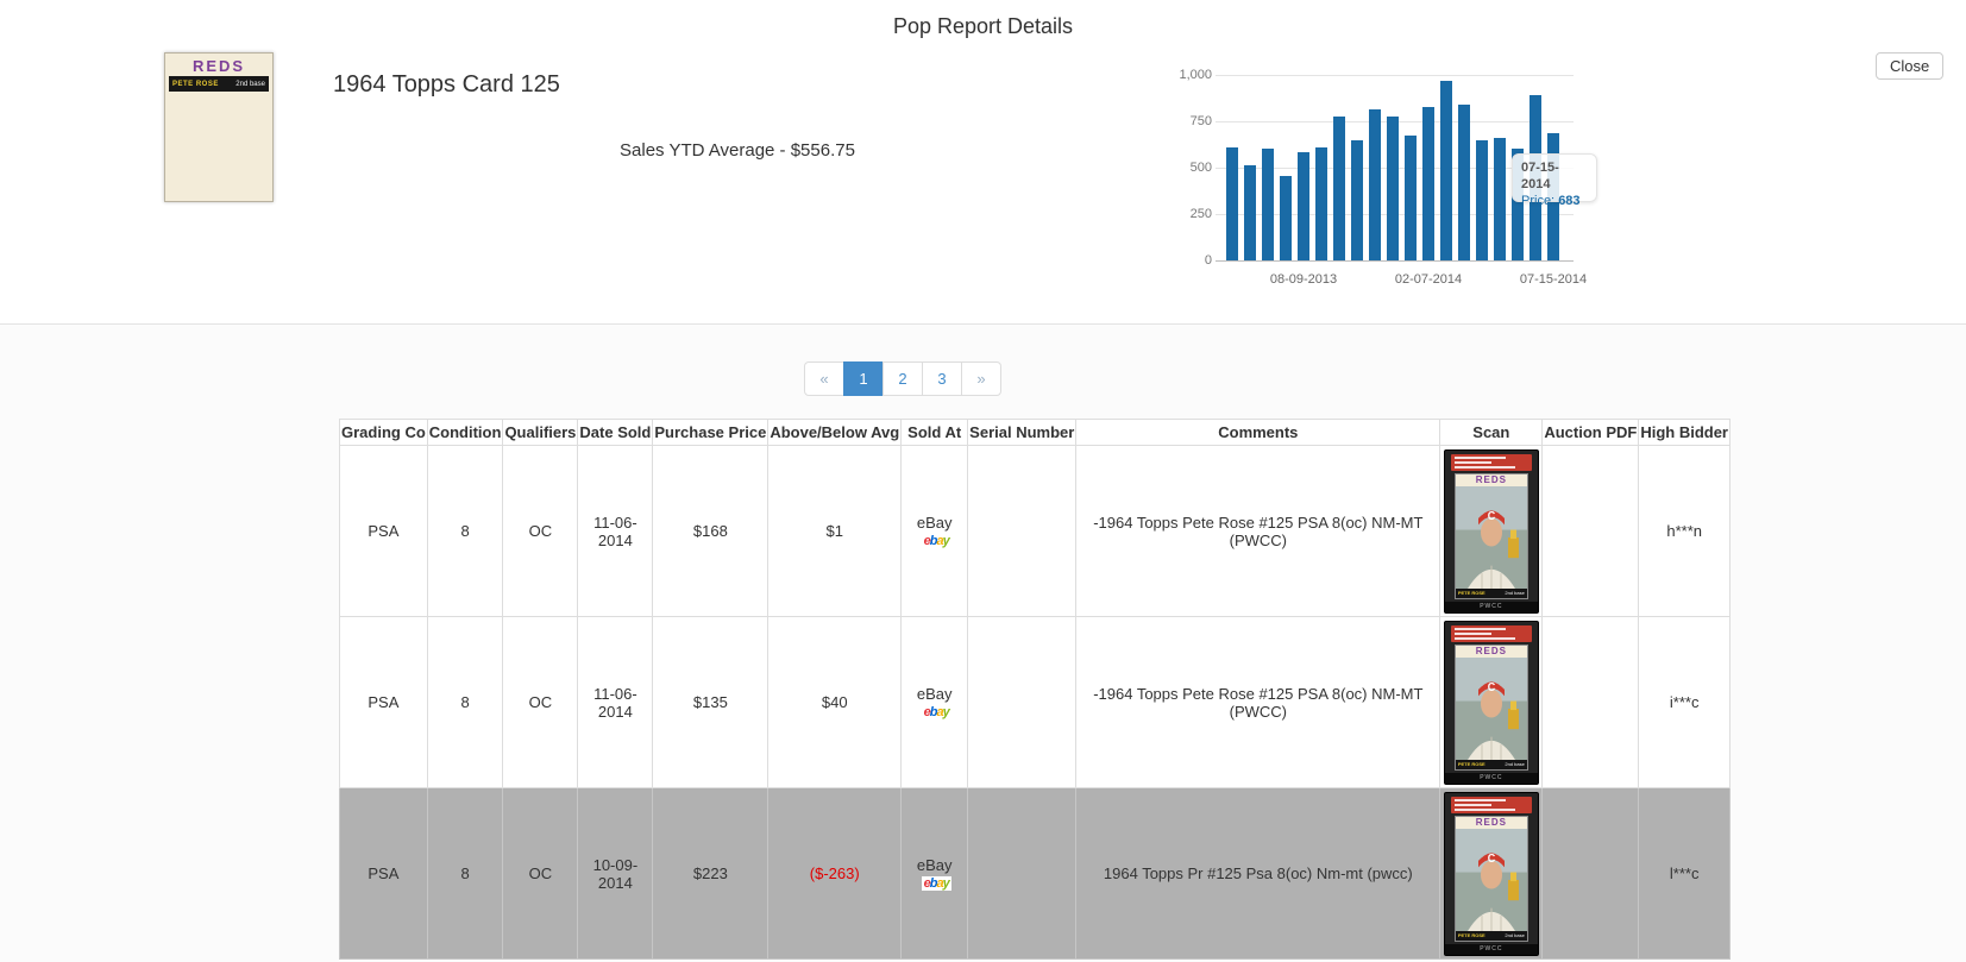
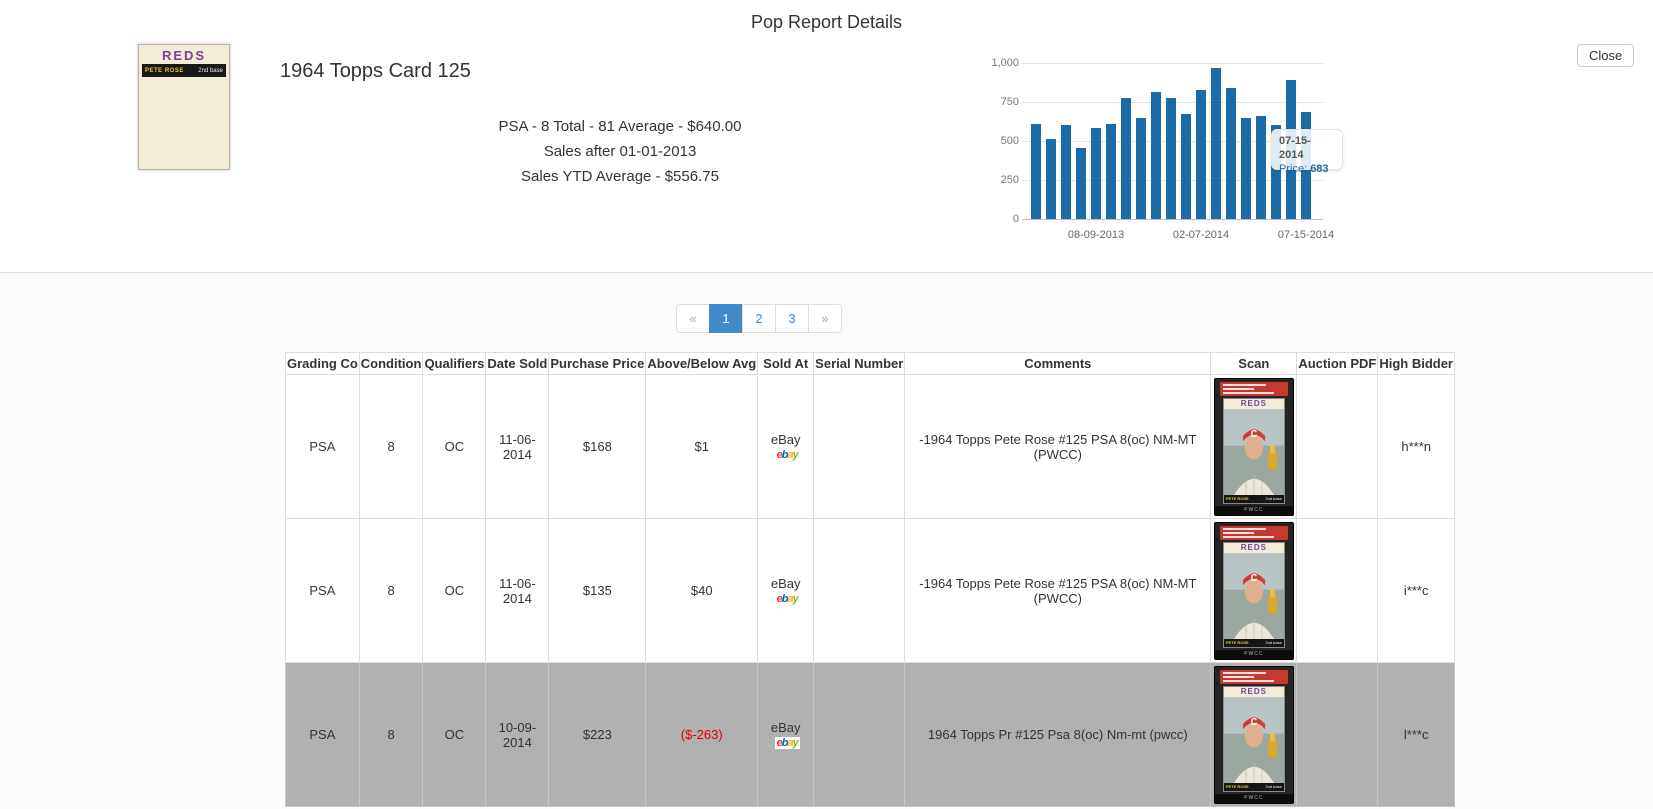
  Pop Report Details
  Close
  REDS
  1964 Topps Card 125
+ PSA - 8 Total - 81 Average - $640.00
+ Sales after 01-01-2013
  Sales YTD Average - $556.75
  0
  250
  500
  750
  1,000
  08-09-2013
  02-07-2014
  07-15-2014
  07-15-2014
  Price: 683
  «
  1
  2
  3
  »
  Grading Co	Condition	Qualifiers	Date Sold	Purchase Price	Above/Below Avg	Sold At	Serial Number	Comments	Scan	Auction PDF	High Bidder
  PSA	8	OC	11-06-2014	$168	$1	eBayebay		-1964 Topps Pete Rose #125 PSA 8(oc) NM-MT (PWCC)	REDS C		h***n
  PSA	8	OC	11-06-2014	$135	$40	eBayebay		-1964 Topps Pete Rose #125 PSA 8(oc) NM-MT (PWCC)	REDS C		i***c
  PSA	8	OC	10-09-2014	$223	($-263)	eBayebay		1964 Topps Pr #125 Psa 8(oc) Nm-mt (pwcc)	REDS C		l***c
